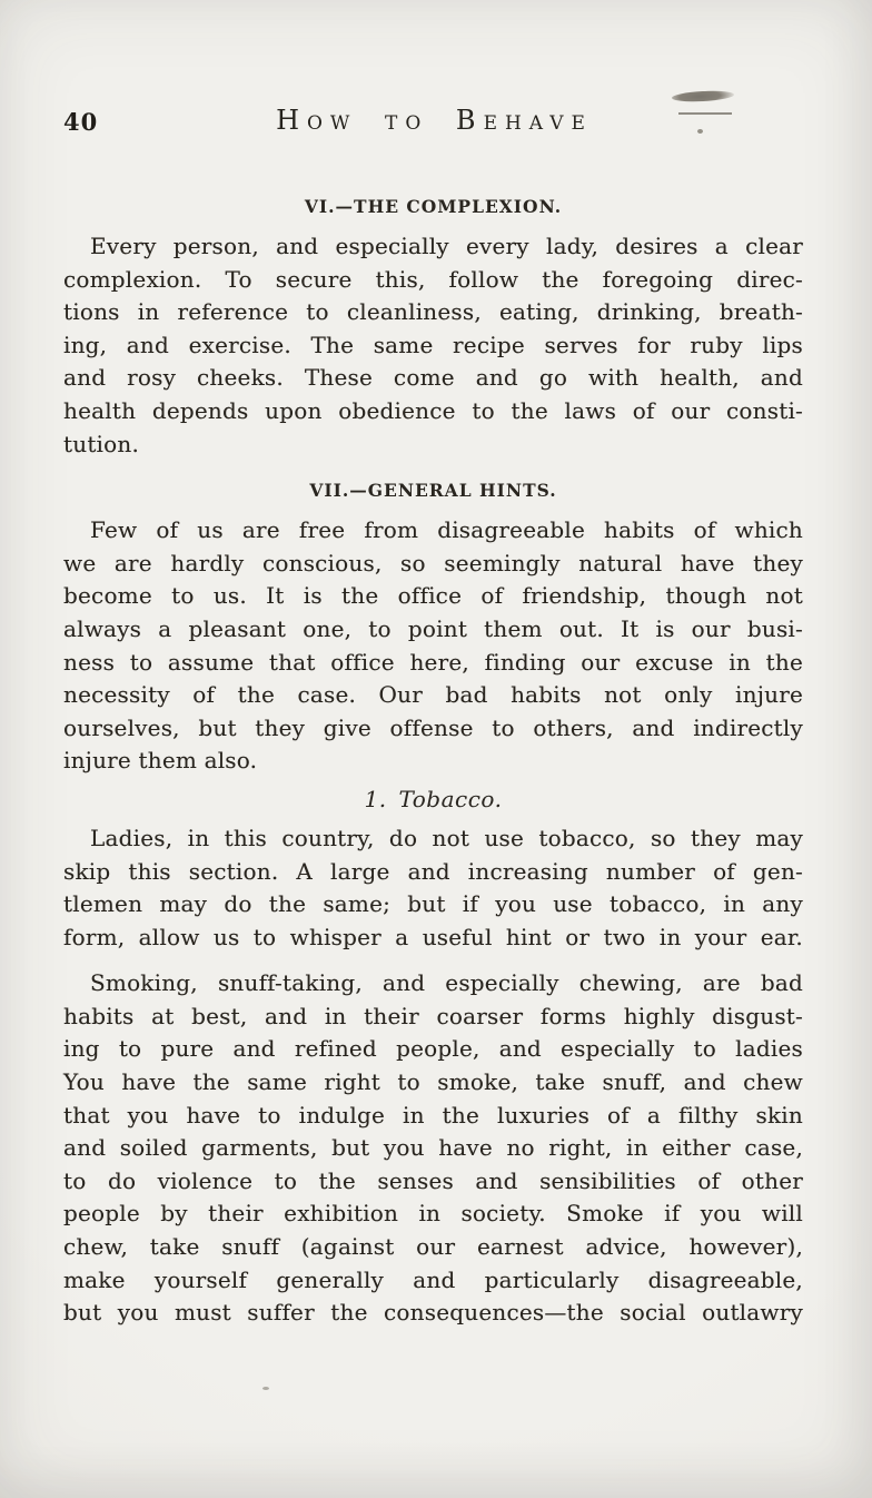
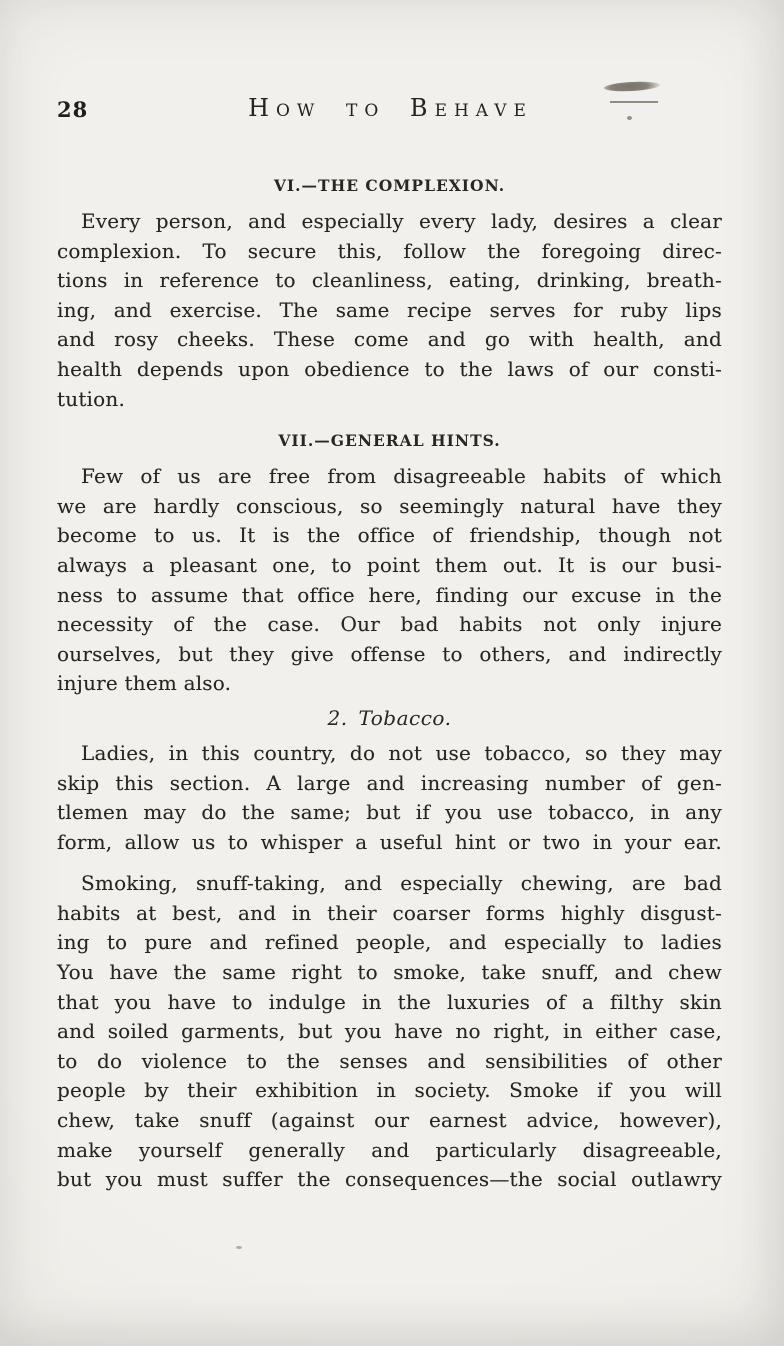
- 40
+ 28
  How to Behave
  VI.—THE COMPLEXION.
  Every person, and especially every lady, desires a clear
  complexion. To secure this, follow the foregoing direc-
  tions in reference to cleanliness, eating, drinking, breath-
  ing, and exercise. The same recipe serves for ruby lips
  and rosy cheeks. These come and go with health, and
  health depends upon obedience to the laws of our consti-
  tution.
  VII.—GENERAL HINTS.
  Few of us are free from disagreeable habits of which
  we are hardly conscious, so seemingly natural have they
  become to us. It is the office of friendship, though not
  always a pleasant one, to point them out. It is our busi-
  ness to assume that office here, finding our excuse in the
  necessity of the case. Our bad habits not only injure
  ourselves, but they give offense to others, and indirectly
  injure them also.
- 1. Tobacco.
+ 2. Tobacco.
  Ladies, in this country, do not use tobacco, so they may
  skip this section. A large and increasing number of gen-
  tlemen may do the same; but if you use tobacco, in any
  form, allow us to whisper a useful hint or two in your ear.
  Smoking, snuff-taking, and especially chewing, are bad
  habits at best, and in their coarser forms highly disgust-
  ing to pure and refined people, and especially to ladies
  You have the same right to smoke, take snuff, and chew
  that you have to indulge in the luxuries of a filthy skin
  and soiled garments, but you have no right, in either case,
  to do violence to the senses and sensibilities of other
  people by their exhibition in society. Smoke if you will
  chew, take snuff (against our earnest advice, however),
  make yourself generally and particularly disagreeable,
  but you must suffer the consequences—the social outlawry
